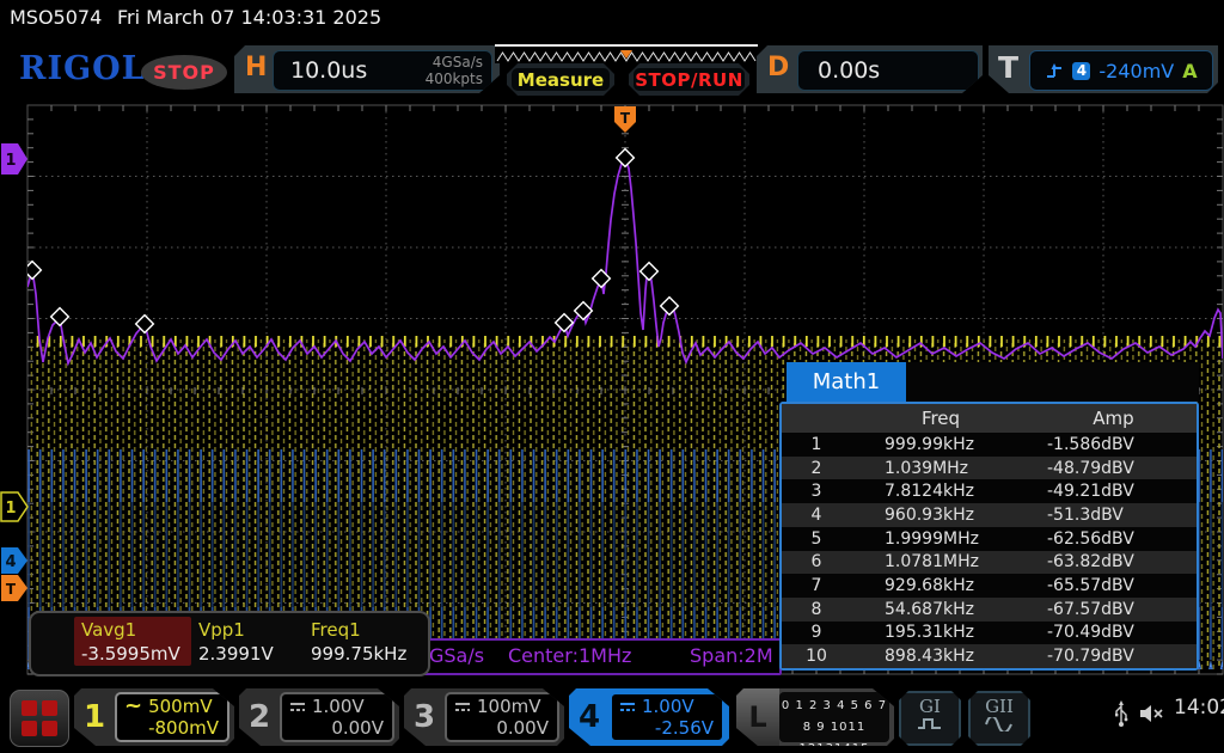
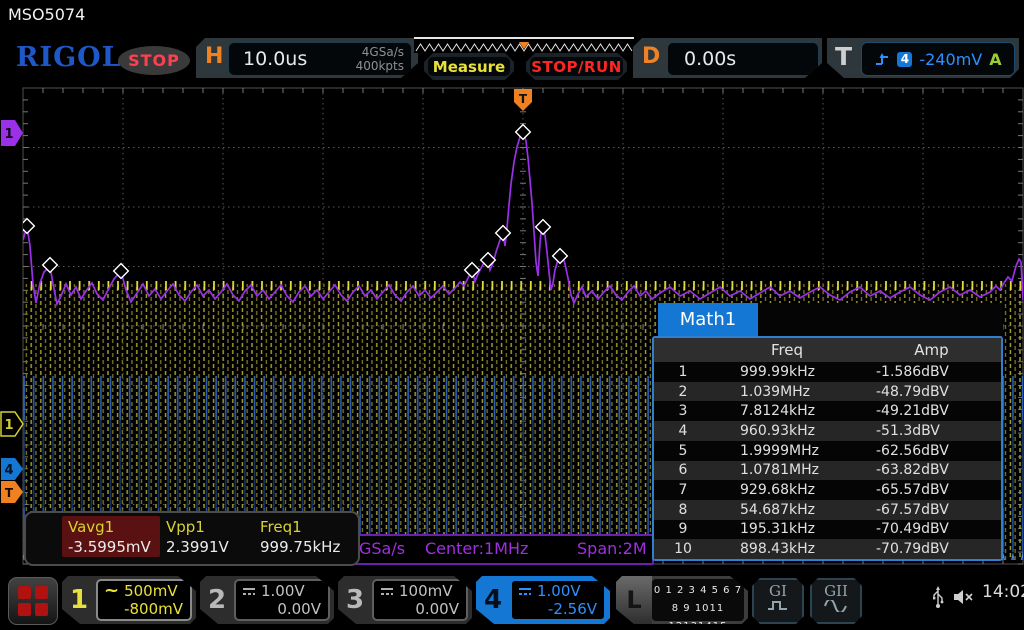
  MSO5074
- Fri March 07 14:03:31 2025
  RIGOL
  STOP
  H
  10.0us
  4GSa/s
  400kpts
  Measure
  STOP/RUN
  D
  0.00s
  T
  4
  -240mV
  A
  T
  1
  1
  4
  T
  GSa/s
  Center:1MHz
  Span:2M
  Vavg1
  -3.5995mV
  Vpp1
  2.3991V
  Freq1
  999.75kHz
  Math1
  Freq
  Amp
  1
  999.99kHz
  -1.586dBV
  2
  1.039MHz
  -48.79dBV
  3
  7.8124kHz
  -49.21dBV
  4
  960.93kHz
  -51.3dBV
  5
  1.9999MHz
  -62.56dBV
  6
  1.0781MHz
  -63.82dBV
  7
  929.68kHz
  -65.57dBV
  8
  54.687kHz
  -67.57dBV
  9
  195.31kHz
  -70.49dBV
  10
  898.43kHz
  -70.79dBV
  1
  ~
  500mV
  -800mV
  2
  1.00V
  0.00V
  3
  100mV
  0.00V
  4
  1.00V
  -2.56V
  L
  0 1 2 3 4 5 6 7
  GI
  GII
  14:0
